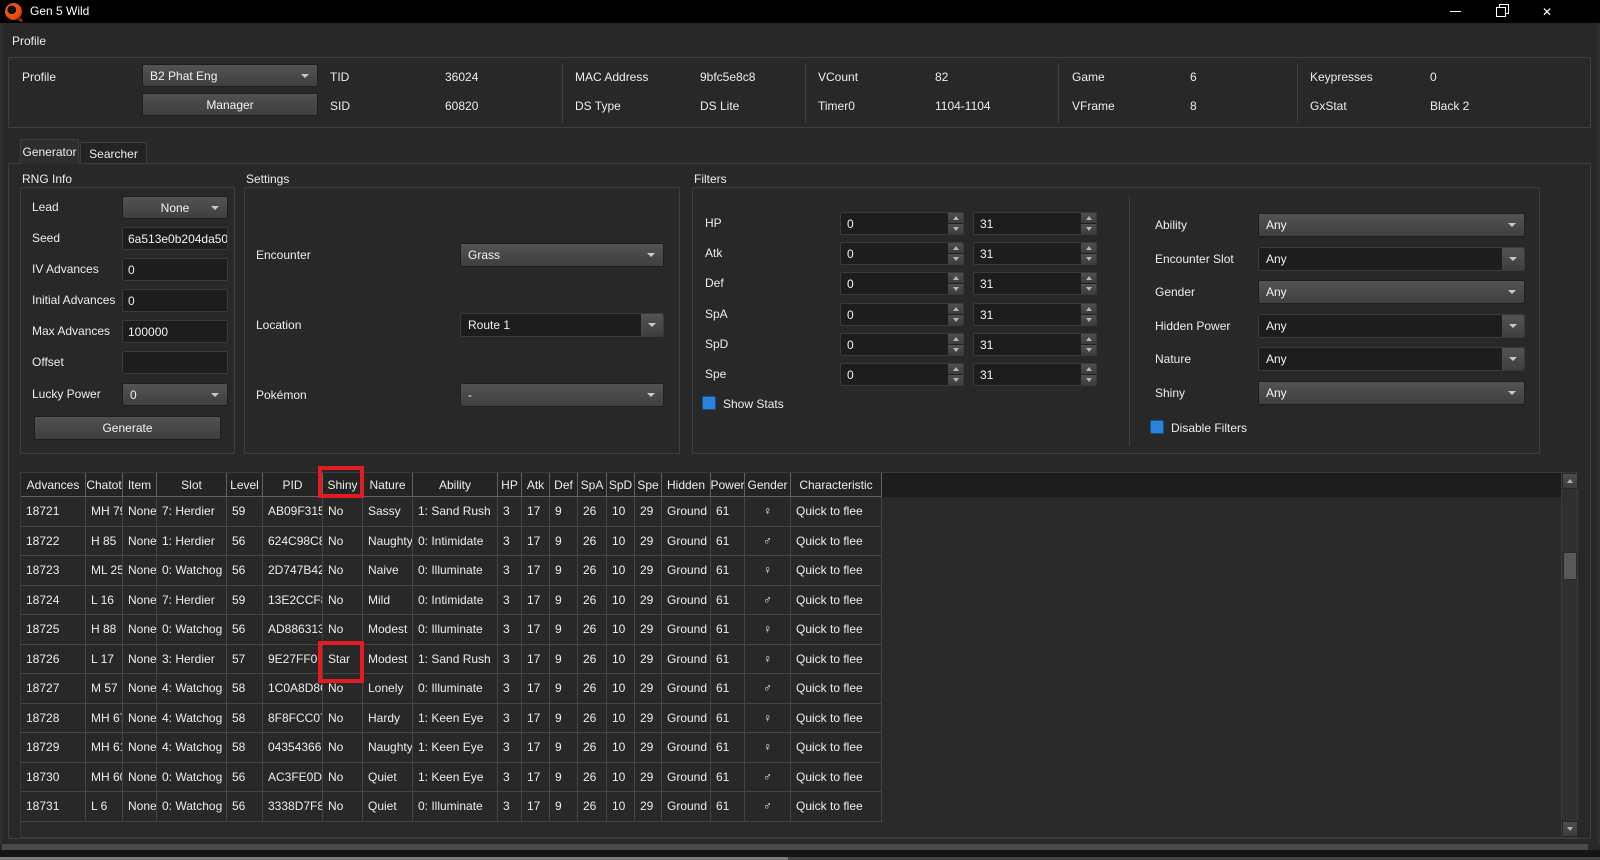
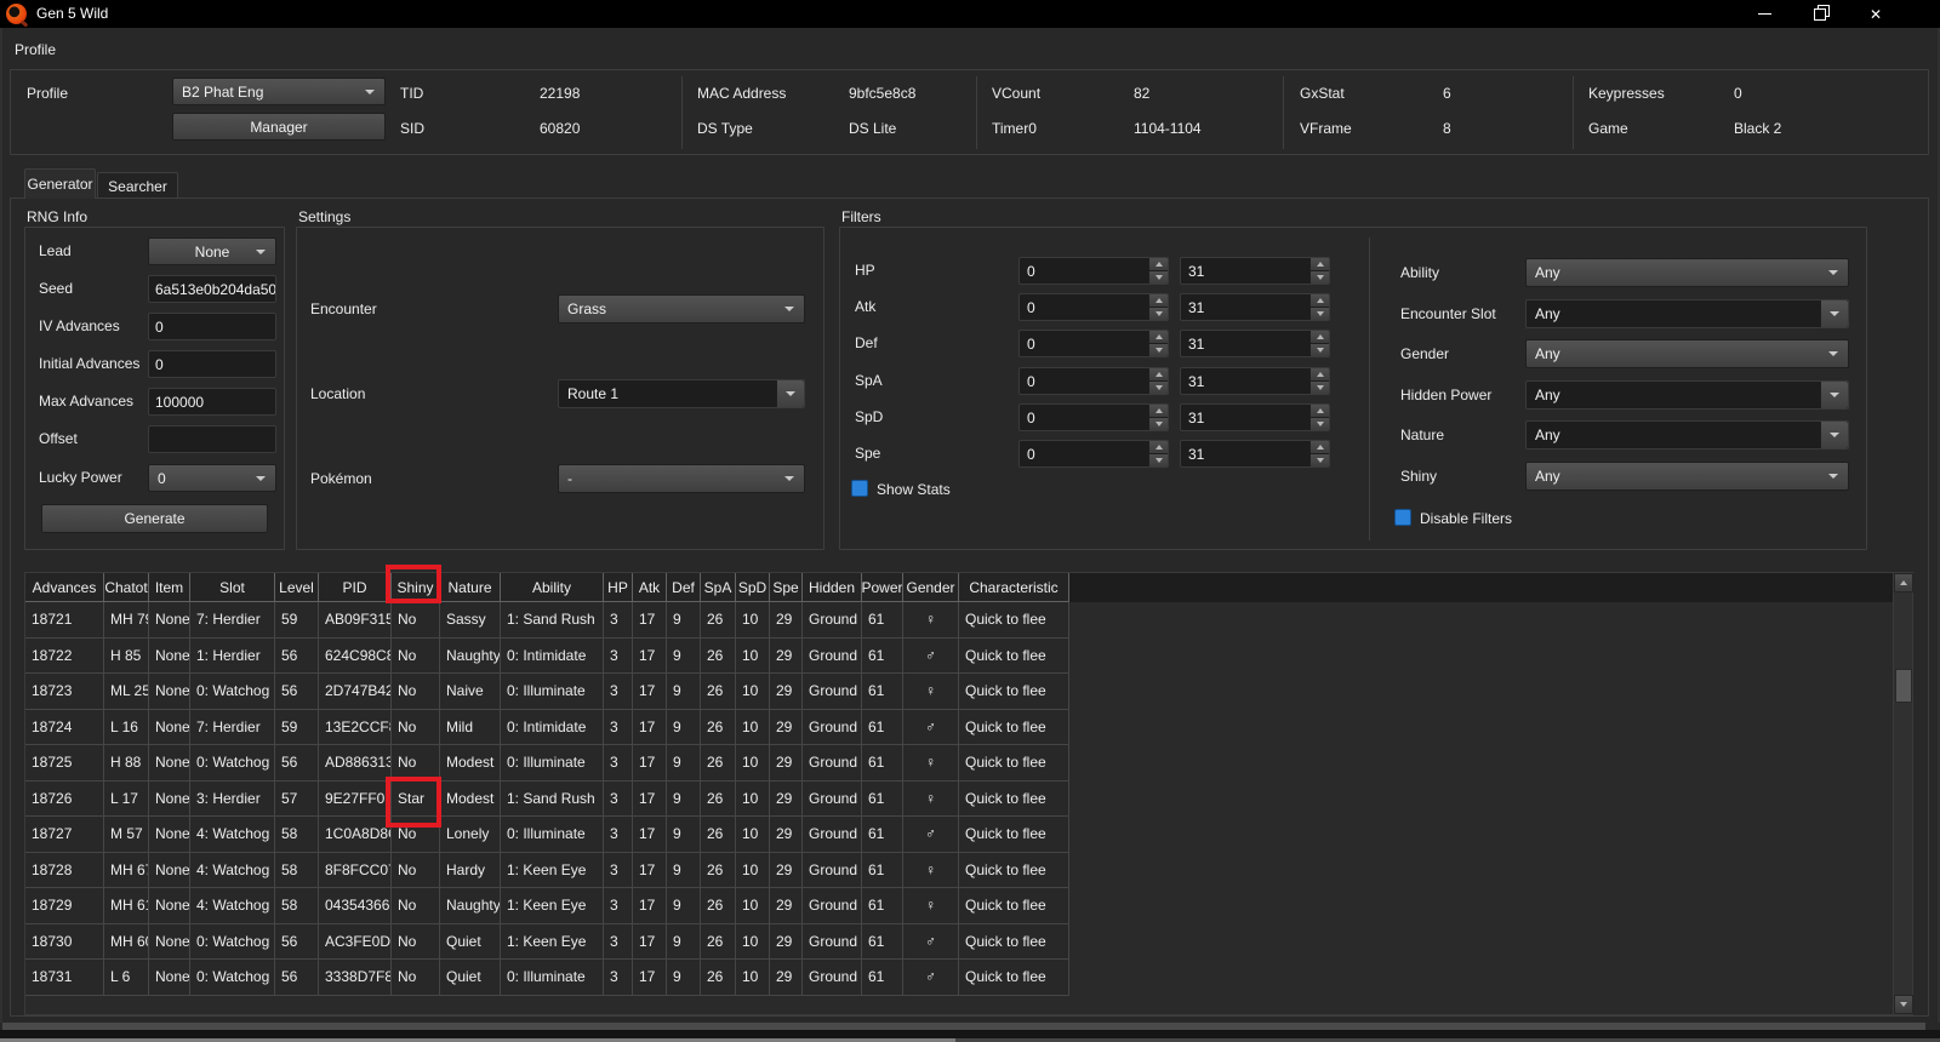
  Gen 5 Wild
  ✕
  Profile
  Profile
  B2 Phat Eng
  Manager
  TID
- 36024
+ 22198
  SID
  60820
  MAC Address
  9bfc5e8c8
  DS Type
  DS Lite
  VCount
  82
  Timer0
  1104-1104
- Game
+ GxStat
  6
  VFrame
  8
  Keypresses
  0
- GxStat
+ Game
  Black 2
  Generator
  Searcher
  RNG Info
  Lead
  None
  Seed
  6a513e0b204da50
  IV Advances
  0
  Initial Advances
  0
  Max Advances
  100000
  Offset
  Lucky Power
  0
  Generate
  Settings
  Encounter
  Grass
  Location
  Route 1
  Pokémon
  -
  Filters
  HP
  0
  31
  Atk
  0
  31
  Def
  0
  31
  SpA
  0
  31
  SpD
  0
  31
  Spe
  0
  31
  Show Stats
  Ability
  Any
  Encounter Slot
  Any
  Gender
  Any
  Hidden Power
  Any
  Nature
  Any
  Shiny
  Any
  Disable Filters
  Advances
  Chatot
  Item
  Slot
  Level
  PID
  Shiny
  Nature
  Ability
  HP
  Atk
  Def
  SpA
  SpD
  Spe
  Hidden
  Power
  Gender
  Characteristic
  18721
  MH 7
  None
  7: Herdier
  59
  AB09F315
  No
  Sassy
  1: Sand Rush
  3
  17
  9
  26
  10
  29
  Ground
  61
  ♀
  Quick to flee
  18722
  H 85
  None
  1: Herdier
  56
  624C98C
  No
  Naughty
  0: Intimidate
  3
  17
  9
  26
  10
  29
  Ground
  61
  ♂
  Quick to flee
  18723
  ML 25
  None
  0: Watchog
  56
  2D747B42
  No
  Naive
  0: Illuminate
  3
  17
  9
  26
  10
  29
  Ground
  61
  ♀
  Quick to flee
  18724
  L 16
  None
  7: Herdier
  59
  13E2CCF
  No
  Mild
  0: Intimidate
  3
  17
  9
  26
  10
  29
  Ground
  61
  ♂
  Quick to flee
  18725
  H 88
  None
  0: Watchog
  56
  AD886313
  No
  Modest
  0: Illuminate
  3
  17
  9
  26
  10
  29
  Ground
  61
  ♀
  Quick to flee
  18726
  L 17
  None
  3: Herdier
  57
  9E27FF0D
  Star
  Modest
  1: Sand Rush
  3
  17
  9
  26
  10
  29
  Ground
  61
  ♀
  Quick to flee
  18727
  M 57
  None
  4: Watchog
  58
  1C0A8D8
  No
  Lonely
  0: Illuminate
  3
  17
  9
  26
  10
  29
  Ground
  61
  ♂
  Quick to flee
  18728
  MH 6
  None
  4: Watchog
  58
  8F8FCC0
  No
  Hardy
  1: Keen Eye
  3
  17
  9
  26
  10
  29
  Ground
  61
  ♀
  Quick to flee
  18729
  MH 6
  None
  4: Watchog
  58
  04354366
  No
  Naughty
  1: Keen Eye
  3
  17
  9
  26
  10
  29
  Ground
  61
  ♀
  Quick to flee
  18730
  MH 6
  None
  0: Watchog
  56
  AC3FE0D
  No
  Quiet
  1: Keen Eye
  3
  17
  9
  26
  10
  29
  Ground
  61
  ♂
  Quick to flee
  18731
  L 6
  None
  0: Watchog
  56
  3338D7F8
  No
  Quiet
  0: Illuminate
  3
  17
  9
  26
  10
  29
  Ground
  61
  ♂
  Quick to flee
